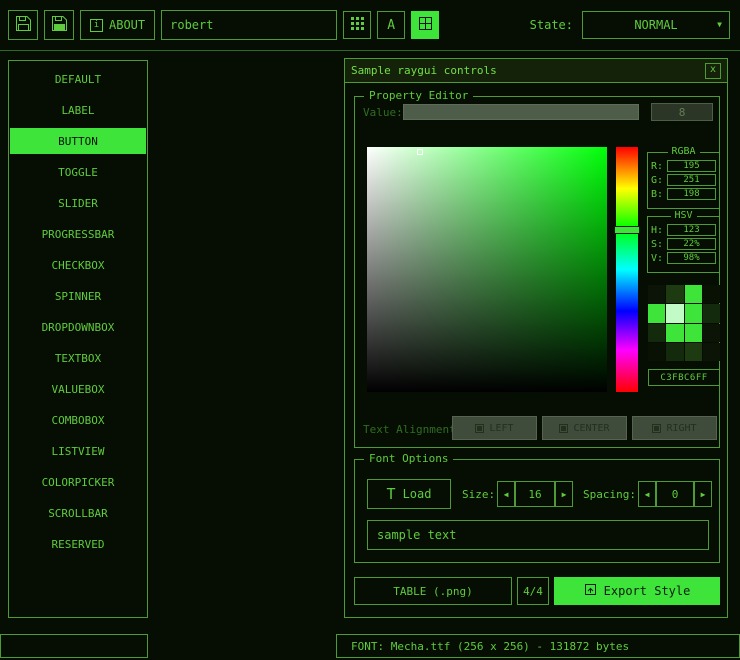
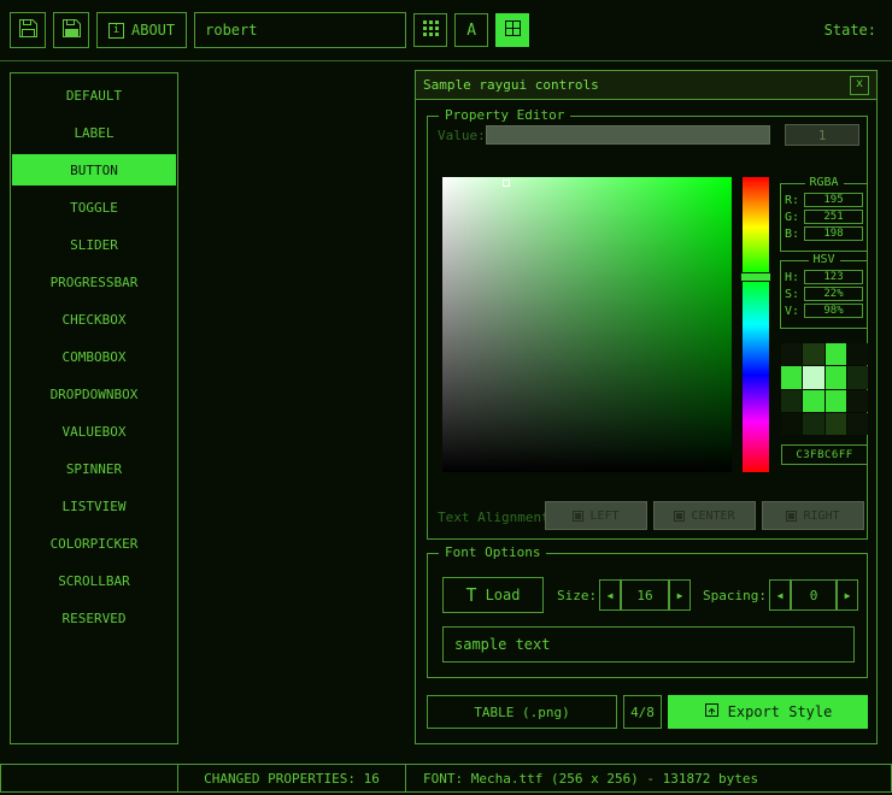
  i
  ABOUT
  robert
  A
  State:
- NORMAL
- ▼
  DEFAULT
  LABEL
  BUTTON
  TOGGLE
  SLIDER
  PROGRESSBAR
  CHECKBOX
- SPINNER
+ COMBOBOX
  DROPDOWNBOX
- TEXTBOX
  VALUEBOX
- COMBOBOX
+ SPINNER
  LISTVIEW
  COLORPICKER
  SCROLLBAR
  RESERVED
  Sample raygui controls
  x
  Property Editor
  Value:
- 8
+ 1
  RGBA
  R:
  195
  G:
  251
  B:
  198
  HSV
  H:
  123
  S:
  22%
  V:
  98%
  C3FBC6FF
  Text Alignmen
  LEFT
  CENTER
  RIGHT
  Font Options
  T
  Load
  Size:
  ◀
  16
  ▶
  Spacing:
  ◀
  0
  ▶
  sample text
  TABLE (.png)
- 4/4
+ 4/8
  Export Style
+ CHANGED PROPERTIES: 16
  FONT: Mecha.ttf (256 x 256) - 131872 bytes
